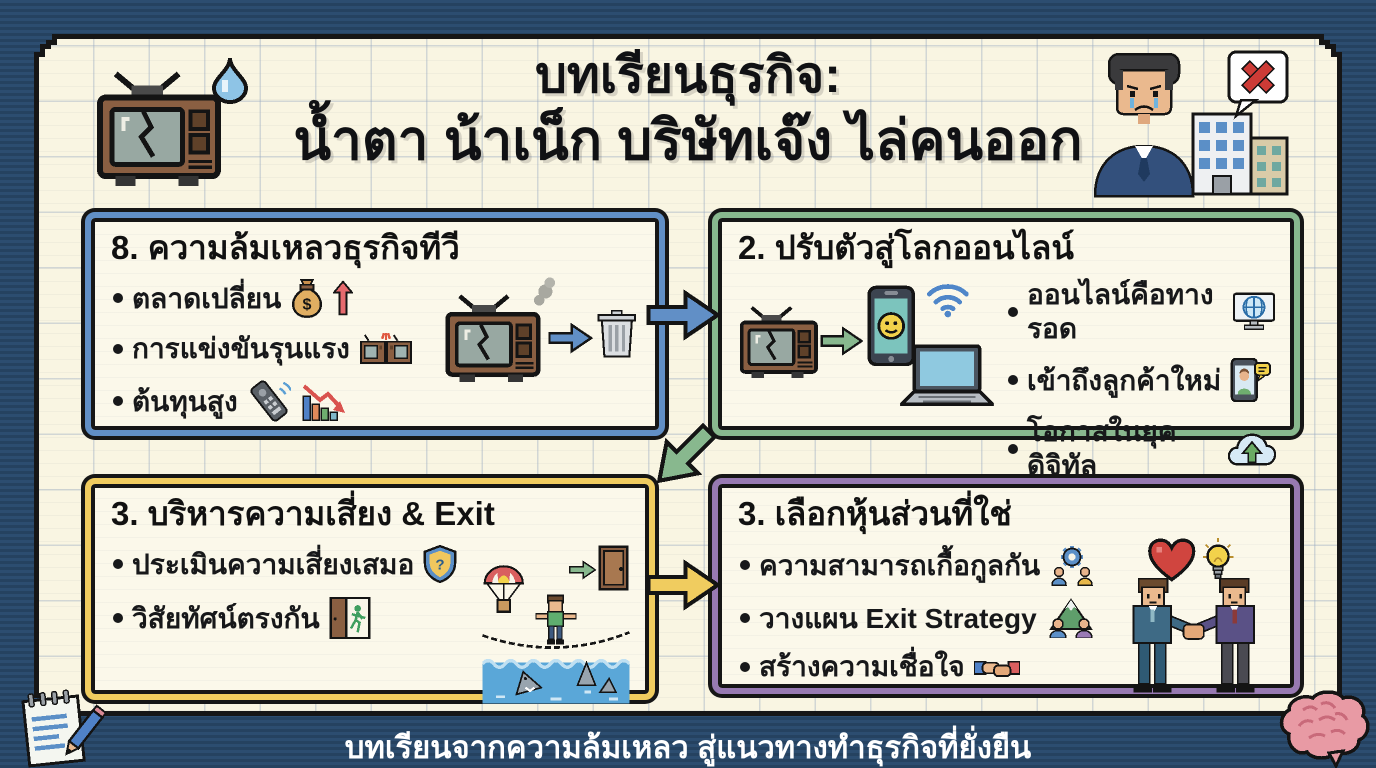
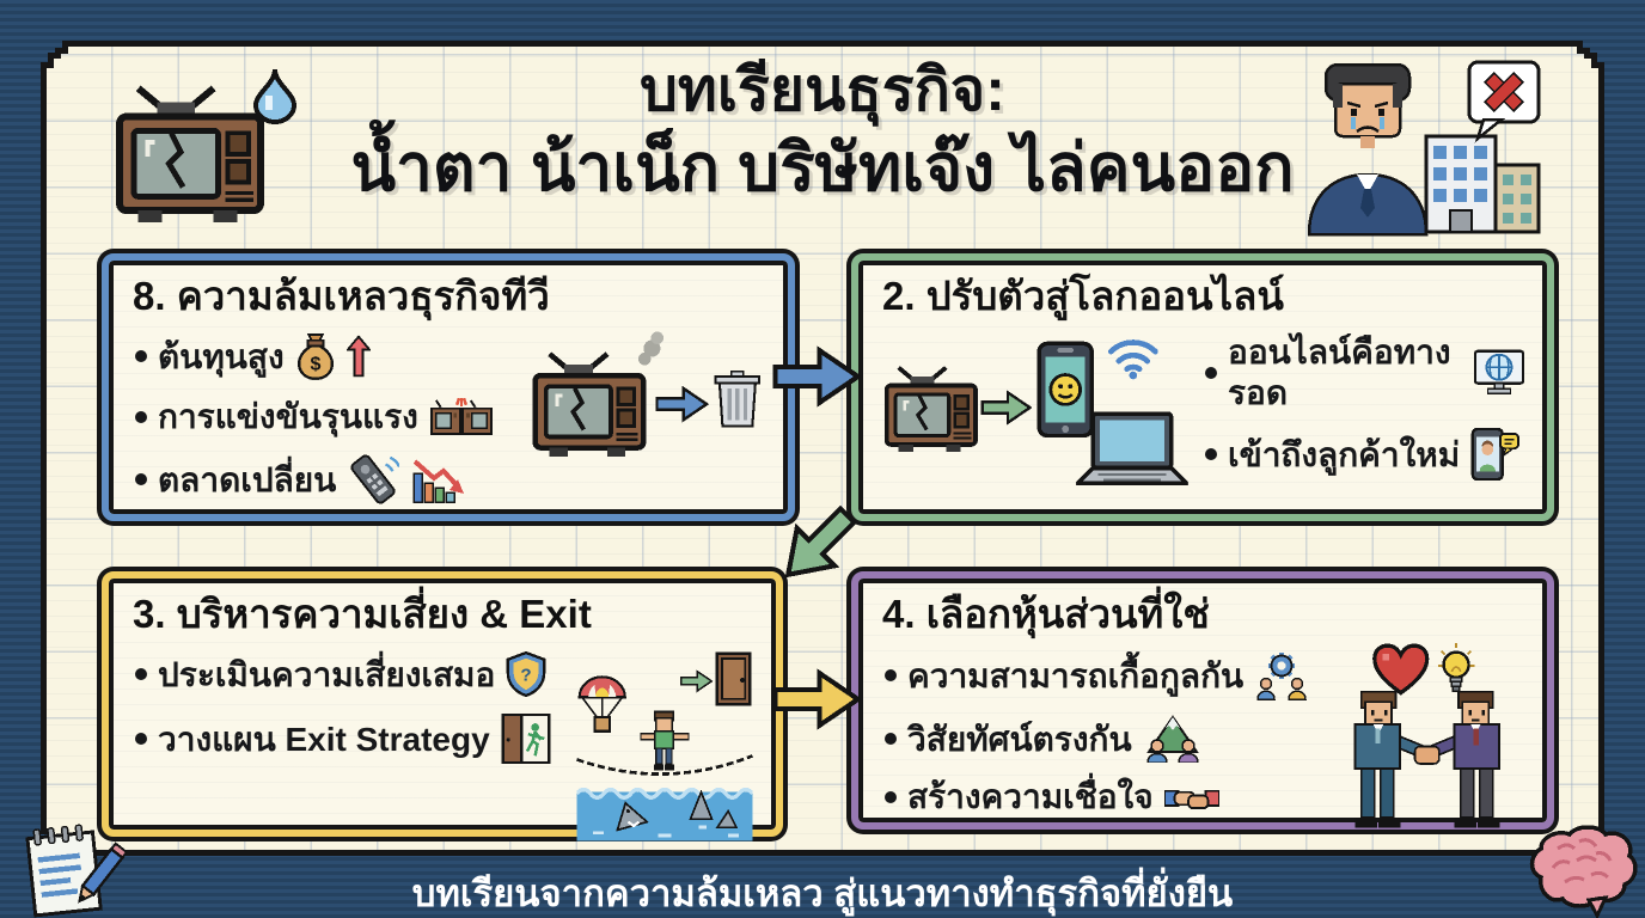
  บทเรียนธุรกิจ:
  น้ำตา น้าเน็ก บริษัทเจ๊ง ไล่คนออก
  8. ความล้มเหลวธุรกิจทีวี
- ตลาดเปลี่ยน
+ ต้นทุนสูง
  การแข่งขันรุนแรง
- ต้นทุนสูง
+ ตลาดเปลี่ยน
  2. ปรับตัวสู่โลกออนไลน์
  ออนไลน์คือทางรอด
  เข้าถึงลูกค้าใหม่
- โอกาสในยุคดิจิทัล
  3. บริหารความเสี่ยง & Exit
  ประเมินความเสี่ยงเสมอ
- วิสัยทัศน์ตรงกัน
+ วางแผน Exit Strategy
- 3. เลือกหุ้นส่วนที่ใช่
+ 4. เลือกหุ้นส่วนที่ใช่
  ความสามารถเกื้อกูลกัน
- วางแผน Exit Strategy
+ วิสัยทัศน์ตรงกัน
  สร้างความเชื่อใจ
  บทเรียนจากความล้มเหลว สู่แนวทางทำธุรกิจที่ยั่งยืน
